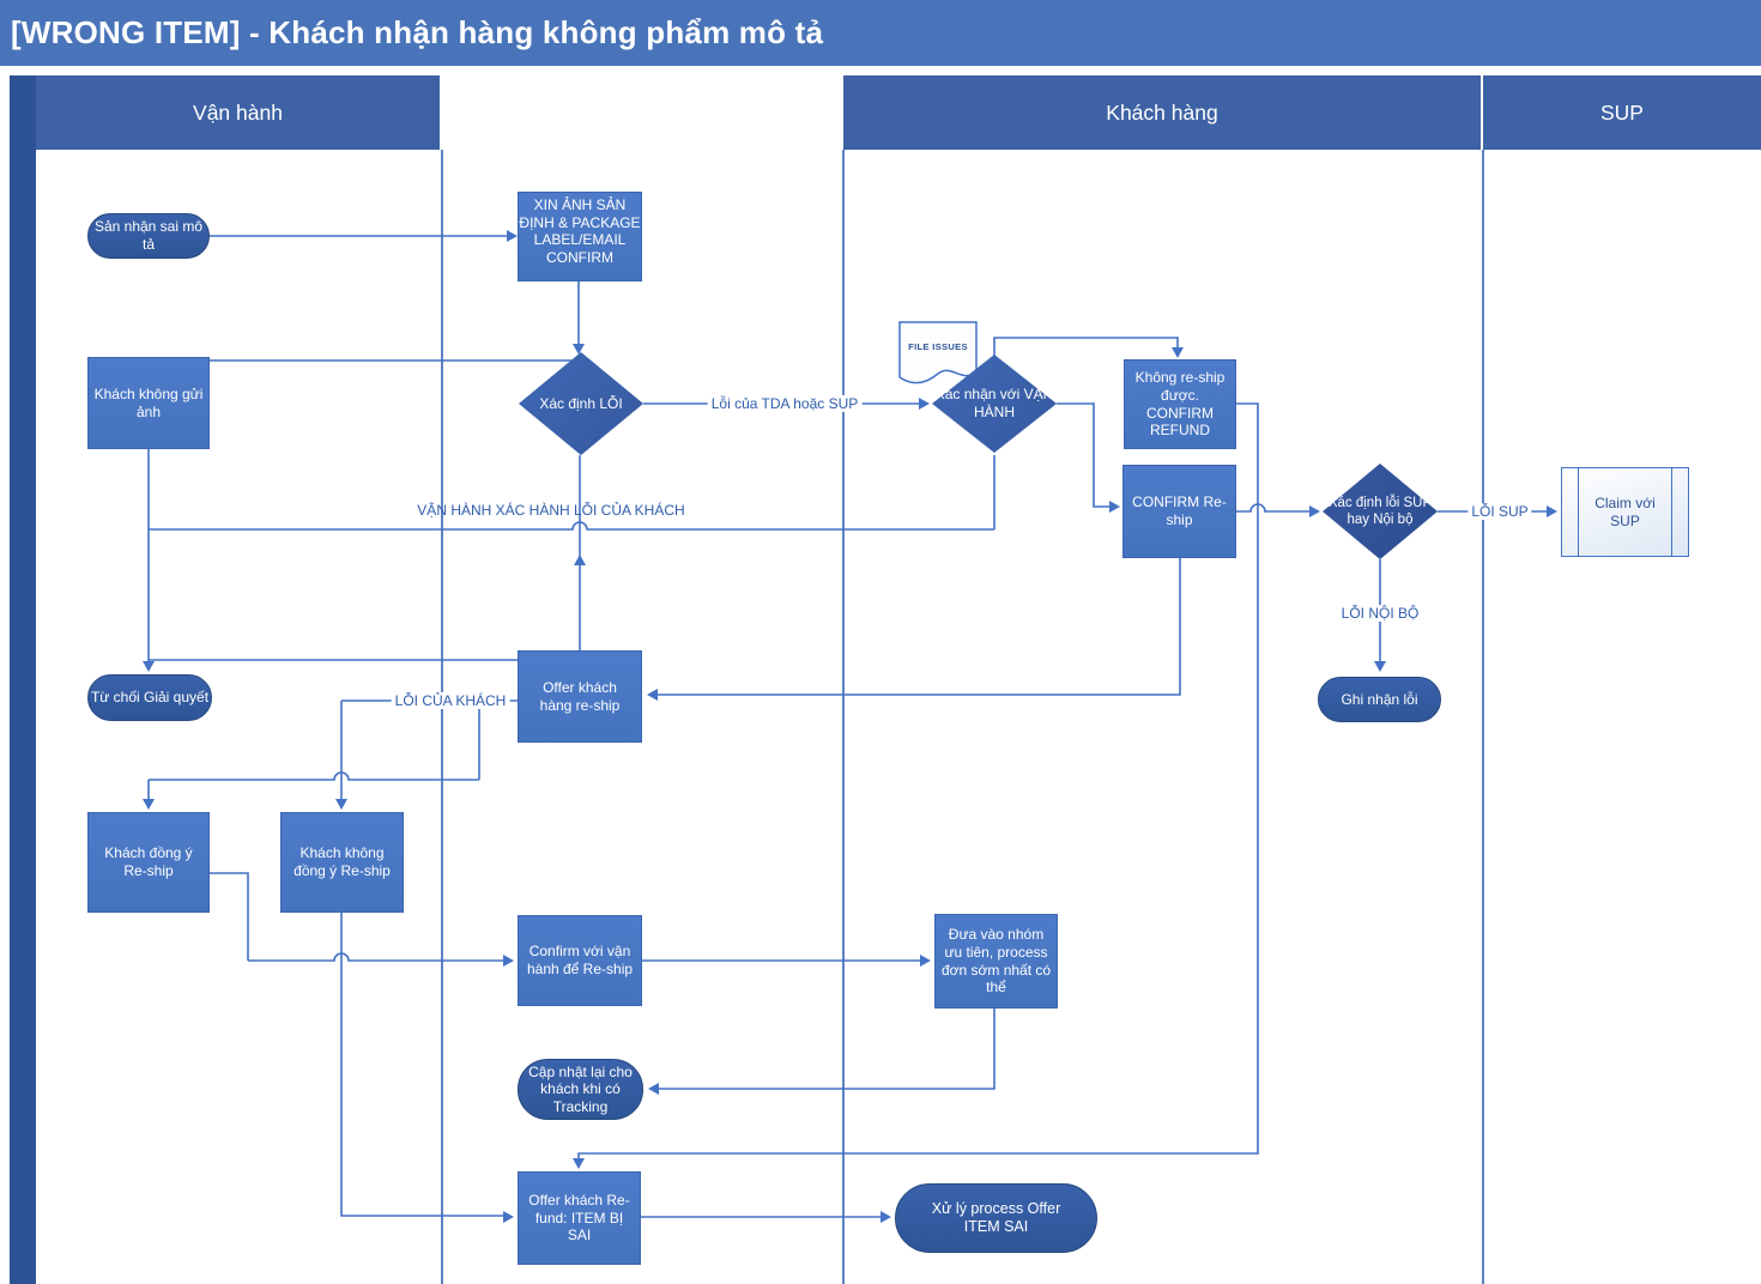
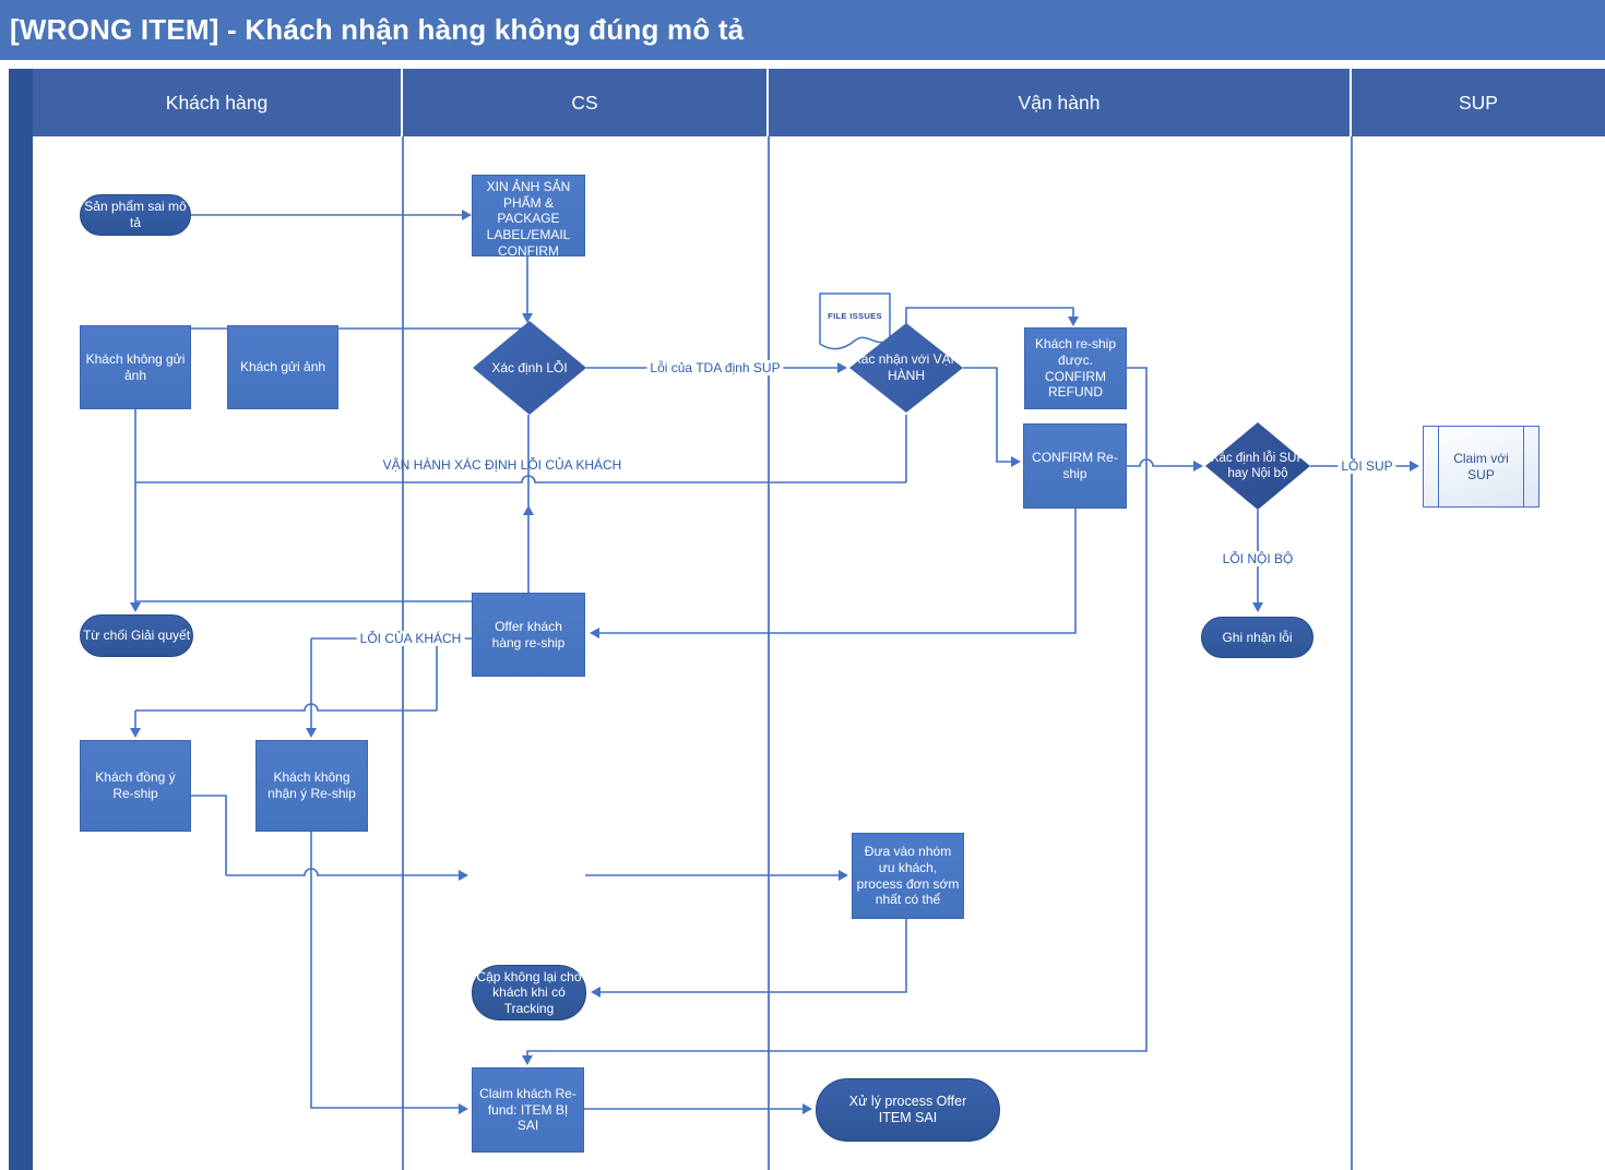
- [WRONG ITEM] - Khách nhận hàng không phẩm mô tả
+ [WRONG ITEM] - Khách nhận hàng không đúng mô tả
- Vận hành
+ Khách hàng
+ CS
- Khách hàng
+ Vận hành
  SUP
- Sản nhận sai mô tả
+ Sản phẩm sai mô tả
  Khách không gửi ảnh
+ Khách gửi ảnh
  Từ chối Giải quyết
  Khách đồng ý Re-ship
- Khách không đồng ý Re-ship
+ Khách không nhận ý Re-ship
- XIN ẢNH SẢN ĐỊNH & PACKAGE LABEL/EMAIL CONFIRM
+ XIN ẢNH SẢN PHẨM & PACKAGE LABEL/EMAIL CONFIRM
  Xác định LỖI
  Offer khách hàng re-ship
- Confirm với vận hành để Re-ship
- Cập nhật lại cho khách khi có Tracking
+ Cập không lại cho khách khi có Tracking
- Offer khách Re-fund: ITEM BỊ SAI
+ Claim khách Re-fund: ITEM BỊ SAI
  FILE ISSUES
  ác nhận với VẬ HÀNH
- Không re-ship được. CONFIRM REFUND
+ Khách re-ship được. CONFIRM REFUND
  CONFIRM Re-ship
  Xác định lỗi SUP hay Nội bộ
  Ghi nhận lỗi
- Đưa vào nhóm ưu tiên, process đơn sớm nhất có thể
+ Đưa vào nhóm ưu khách, process đơn sớm nhất có thể
  Xử lý process Offer ITEM SAI
  Claim với SUP
- Lỗi của TDA hoặc SUP
+ Lỗi của TDA định SUP
- VẬN HÀNH XÁC HÀNH LỖI CỦA KHÁCH
+ VẬN HÀNH XÁC ĐỊNH LỖI CỦA KHÁCH
  LỖI CỦA KHÁCH
  LỖI SUP
  LỖI NỘI BỘ
